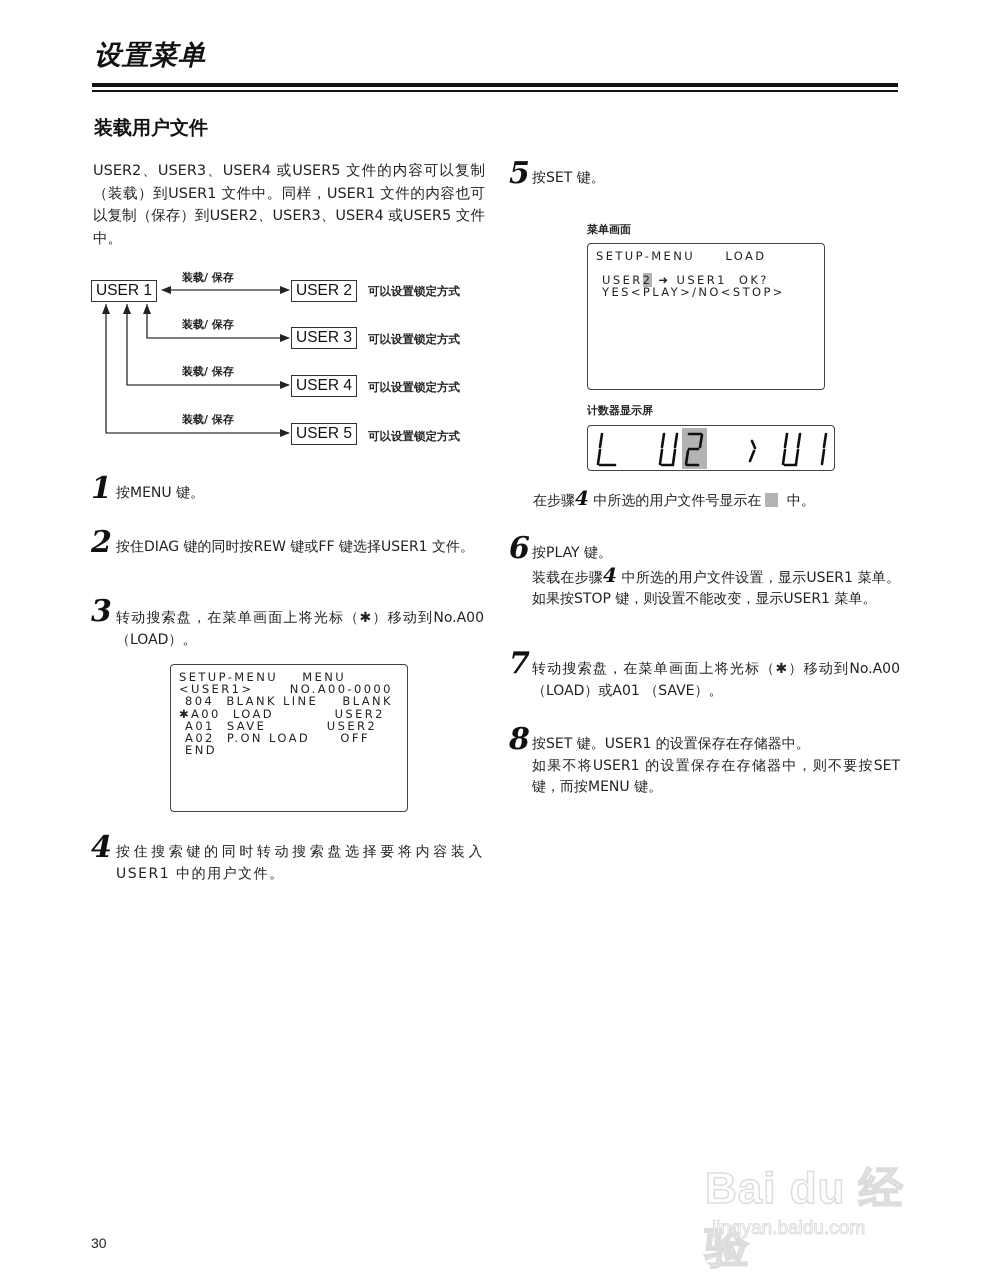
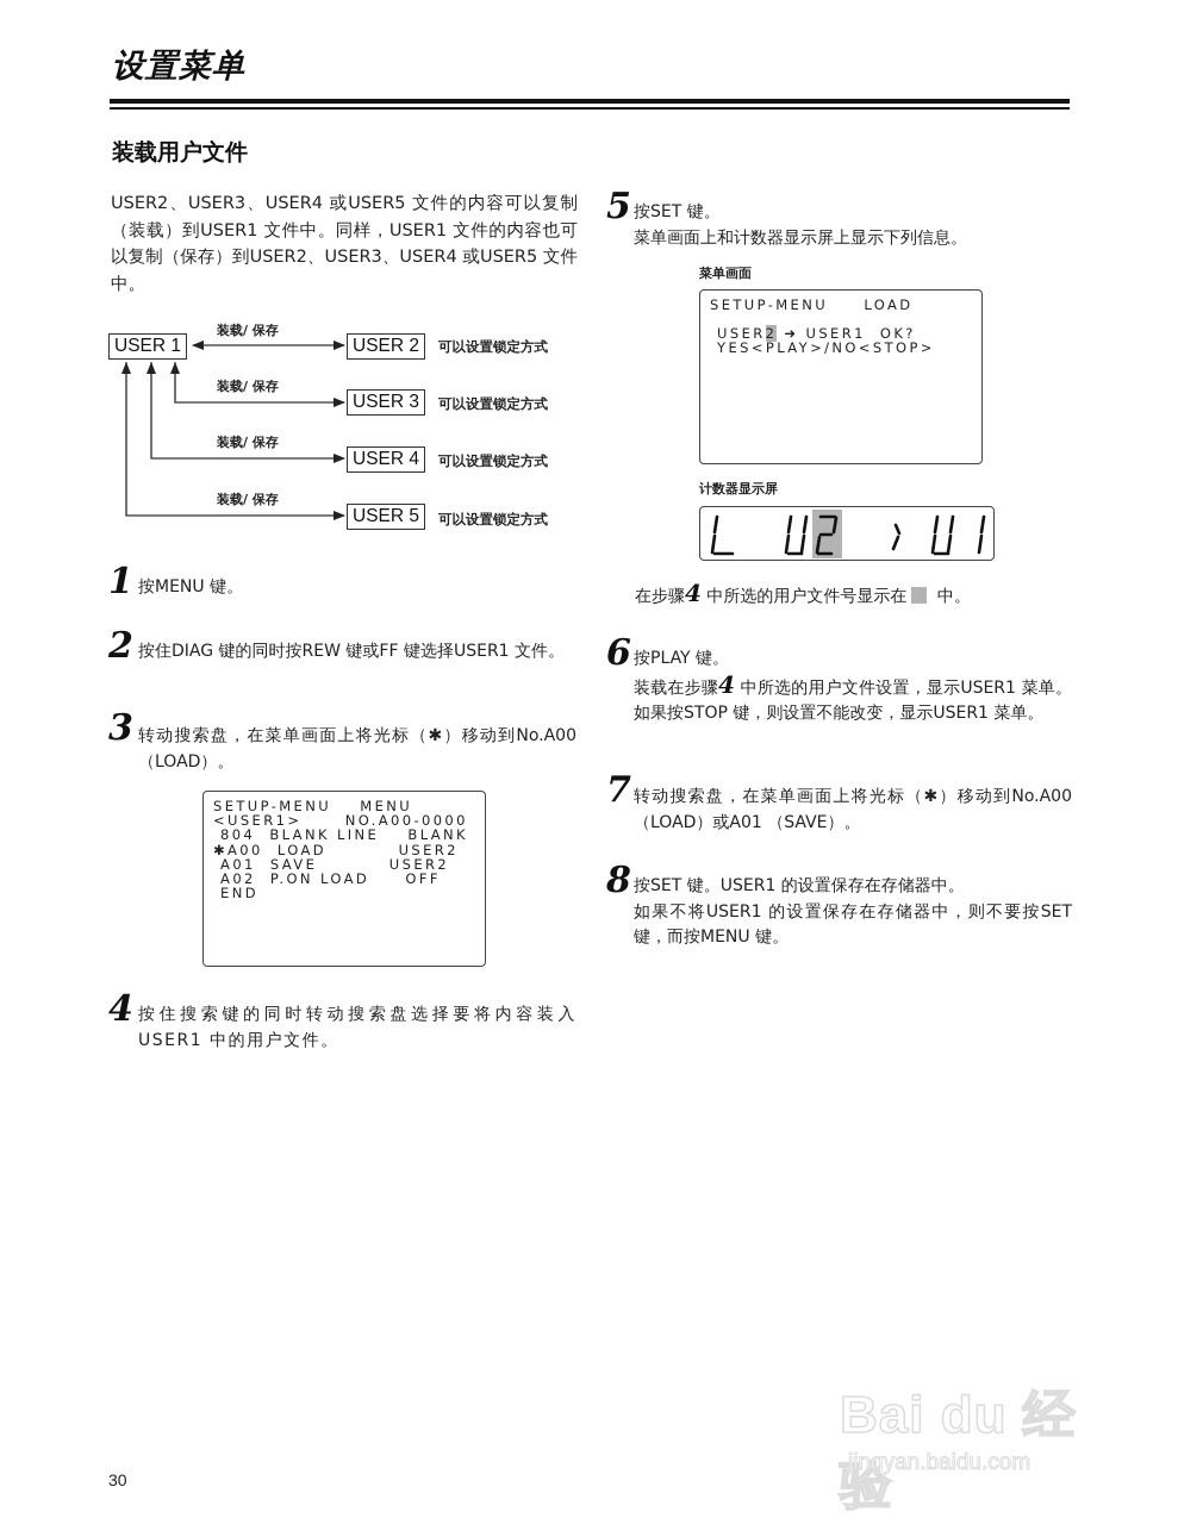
  设置菜单
  装载用户文件
  USER2、USER3、USER4 或USER5 文件的内容可以复制（装载）到USER1 文件中。同样，USER1 文件的内容也可以复制（保存）到USER2、USER3、USER4 或USER5 文件中。
  USER 1
  装载/ 保存
  USER 2
  可以设置锁定方式
  装载/ 保存
  USER 3
  可以设置锁定方式
  装载/ 保存
  USER 4
  可以设置锁定方式
  装载/ 保存
  USER 5
  可以设置锁定方式
  1
  按MENU 键。
  2
  按住DIAG 键的同时按REW 键或FF 键选择USER1 文件。
  3
  转动搜索盘，在菜单画面上将光标（✱）移动到No.A00 （LOAD）。
  SETUP-MENU MENU
  <USER1> NO.A00-0000
  804 BLANK LINE BLANK
  ✱A00 LOAD USER2
  A01 SAVE USER2
  A02 P.ON LOAD OFF
  END
  4
  按住搜索键的同时转动搜索盘选择要将内容装入USER1 中的用户文件。
  5
  按SET 键。
+ 菜单画面上和计数器显示屏上显示下列信息。
  菜单画面
  SETUP-MENU LOAD
  USER2 ➜ USER1 OK?
  YES<PLAY>/NO<STOP>
  计数器显示屏
  在步骤4 中所选的用户文件号显示在 中。
  6
  按PLAY 键。
  装载在步骤4 中所选的用户文件设置，显示USER1 菜单。如果按STOP 键，则设置不能改变，显示USER1 菜单。
  7
  转动搜索盘，在菜单画面上将光标（✱）移动到No.A00 （LOAD）或A01 （SAVE）。
  8
  按SET 键。USER1 的设置保存在存储器中。
  如果不将USER1 的设置保存在存储器中，则不要按SET 键，而按MENU 键。
  Bai du 经验
  jingyan.baidu.com
  30
